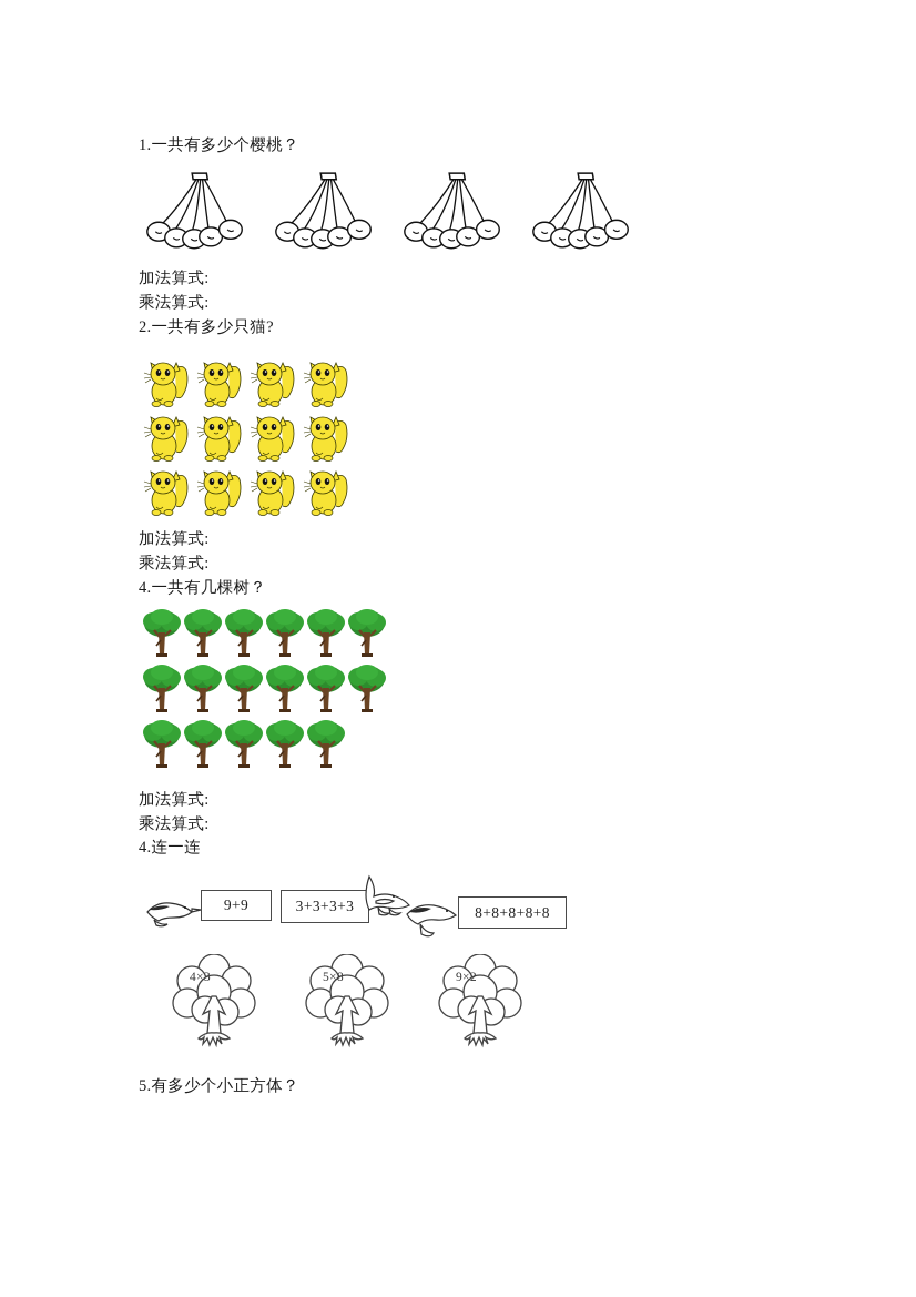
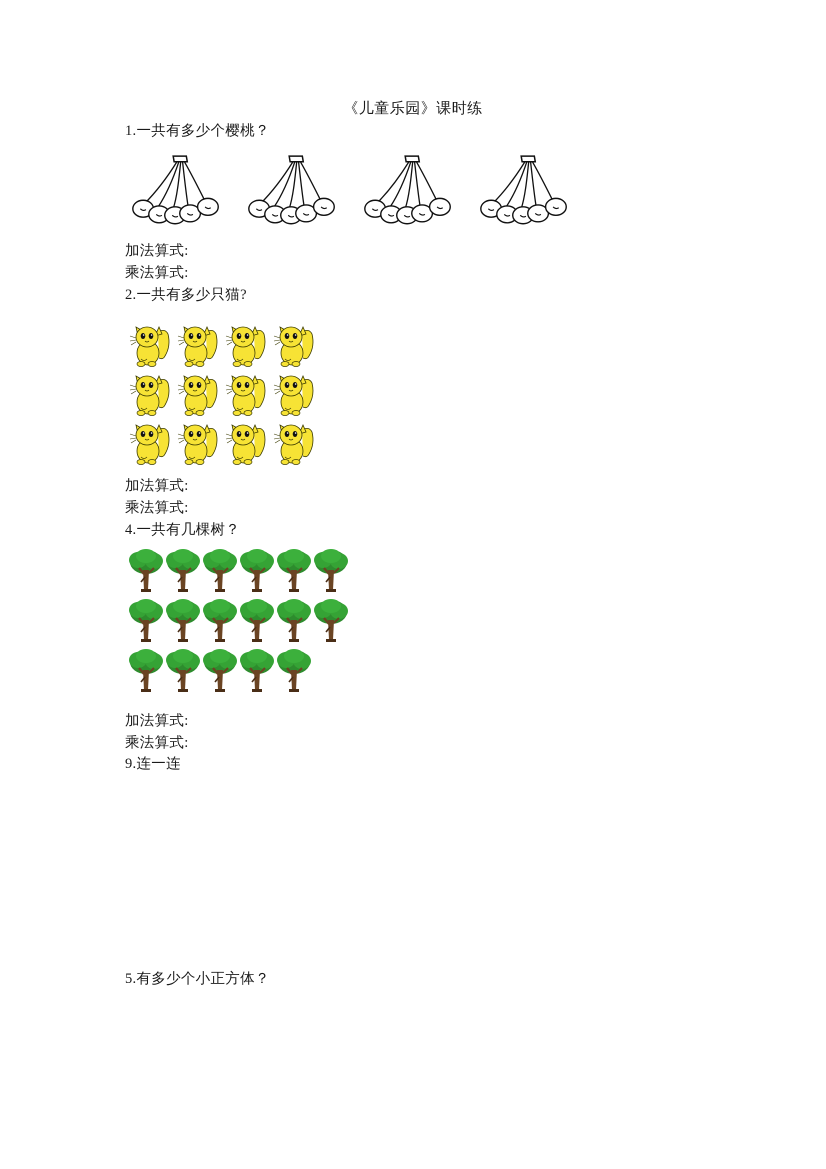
+ 《儿童乐园》课时练
  1.一共有多少个樱桃？
  加法算式:
  乘法算式:
  2.一共有多少只猫?
  加法算式:
  乘法算式:
  4.一共有几棵树？
  加法算式:
  乘法算式:
- 4.连一连
+ 9.连一连
- 9+9
- 3+3+3+3
- 8+8+8+8+8
- 4×3
- 5×8
- 9×2
  5.有多少个小正方体？
